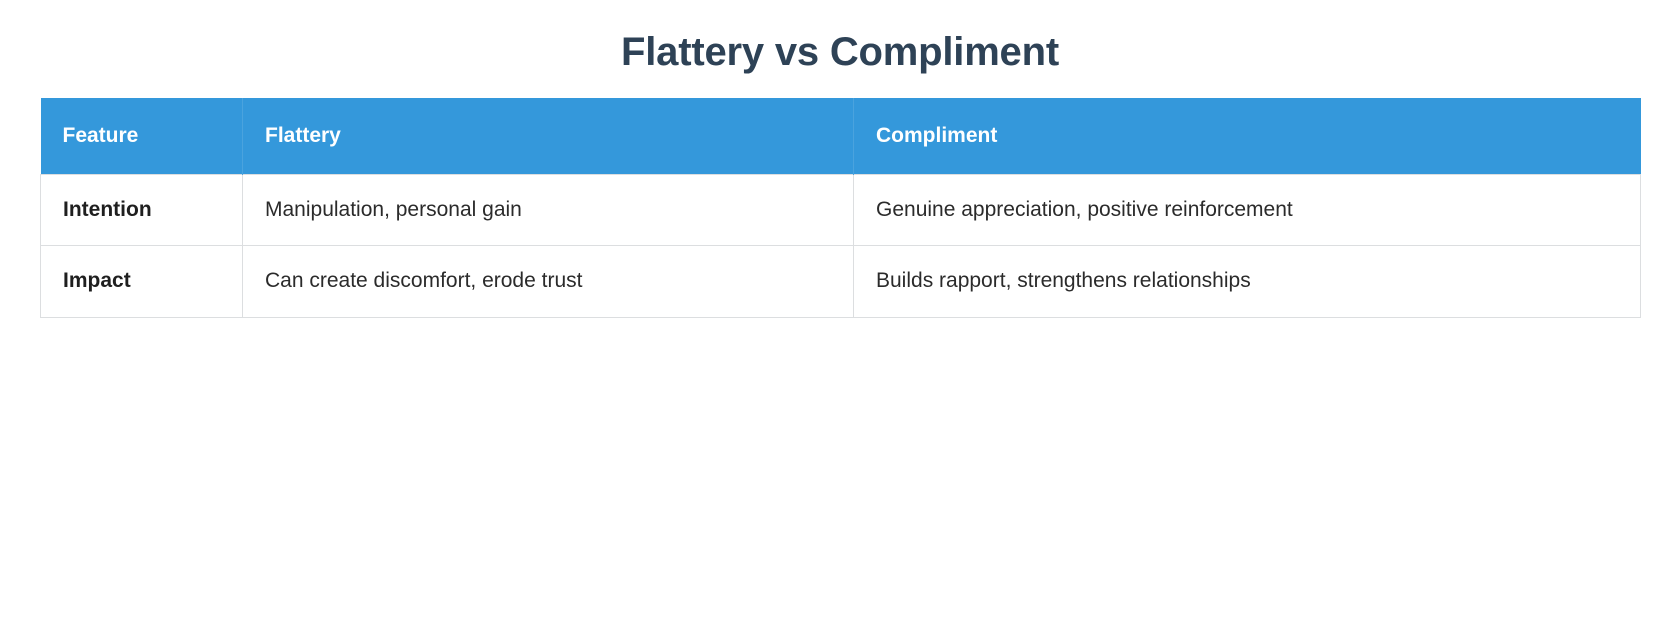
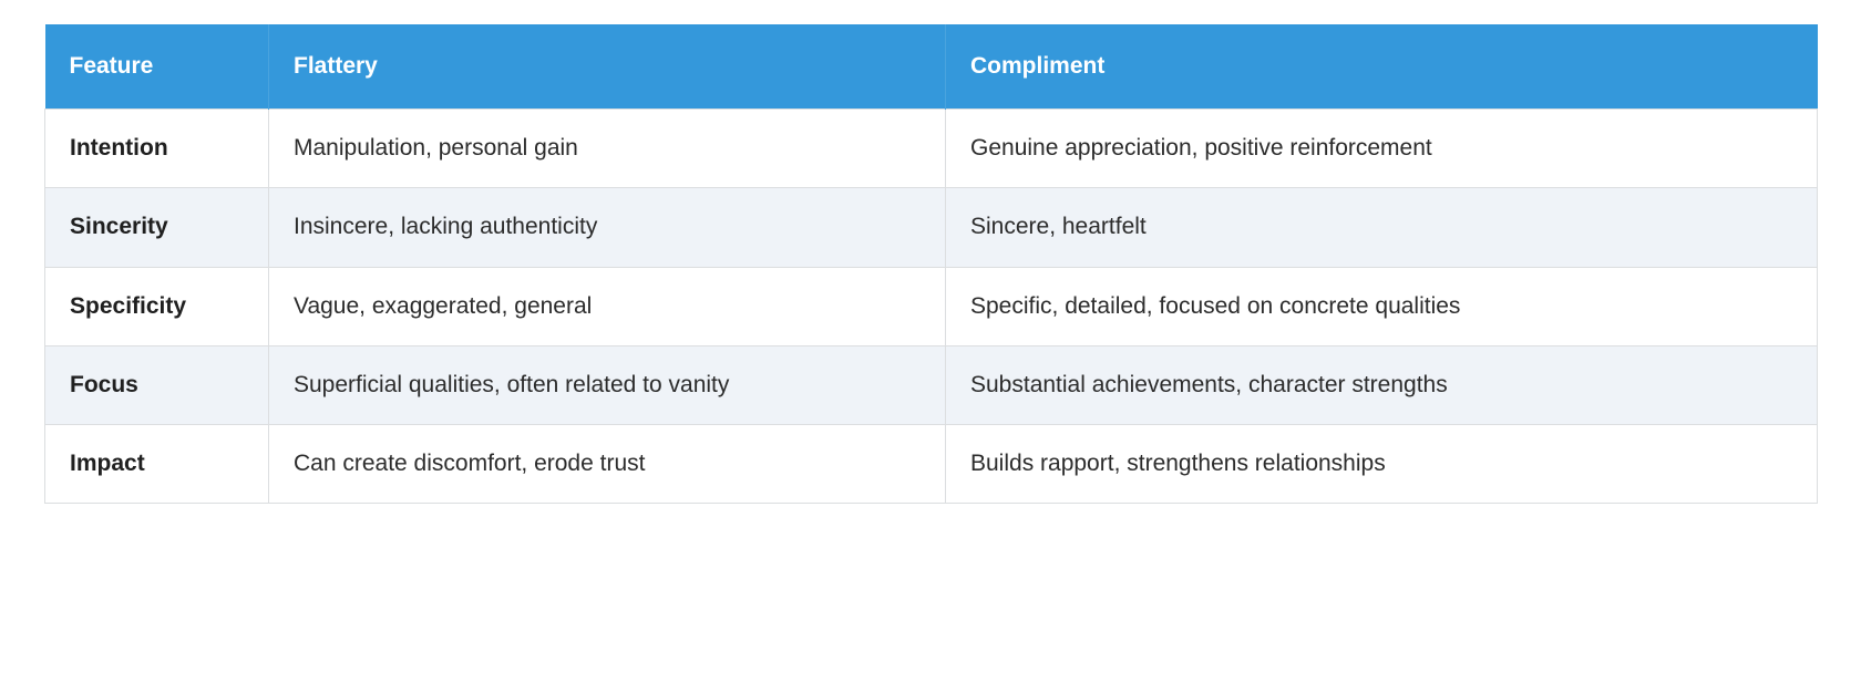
- Flattery vs Compliment
  Feature	Flattery	Compliment
  Intention	Manipulation, personal gain	Genuine appreciation, positive reinforcement
+ Sincerity	Insincere, lacking authenticity	Sincere, heartfelt
+ Specificity	Vague, exaggerated, general	Specific, detailed, focused on concrete qualities
+ Focus	Superficial qualities, often related to vanity	Substantial achievements, character strengths
  Impact	Can create discomfort, erode trust	Builds rapport, strengthens relationships
